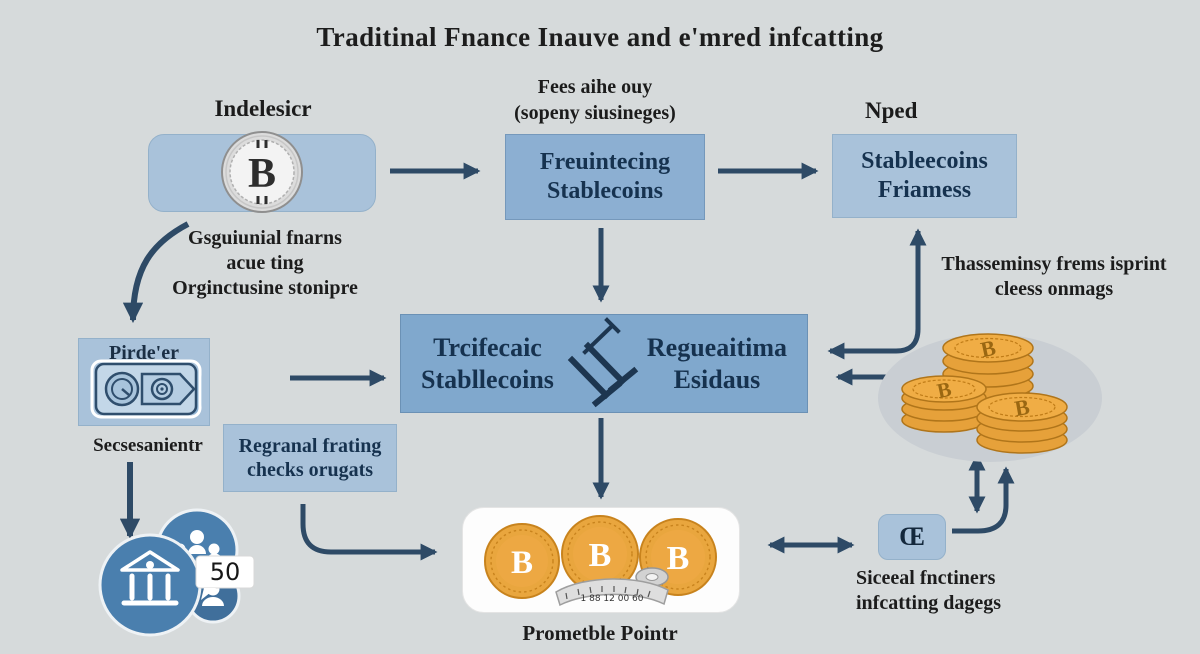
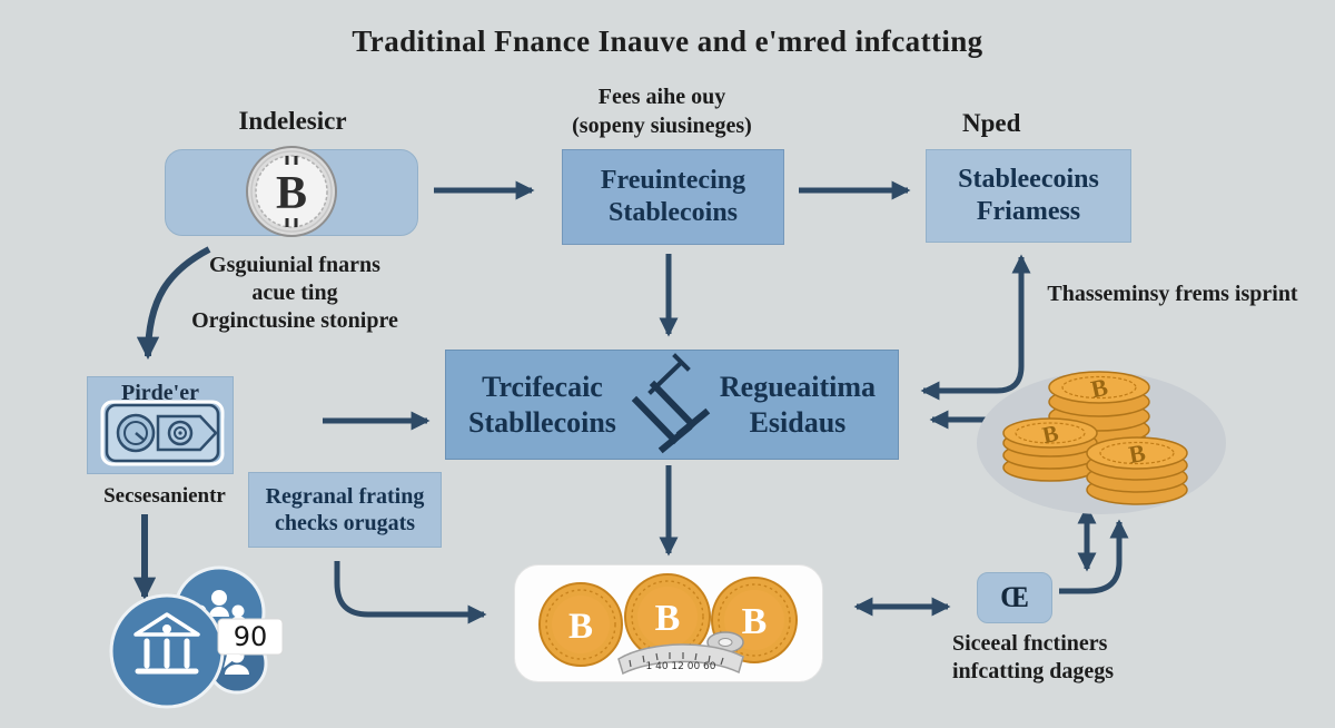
  Traditinal Fnance Inauve and e'mred infcatting
  Indelesicr
  Fees aihe ouy
  (sopeny siusineges)
  Nped
  Freuintecing
  Stablecoins
  Stableecoins
  Friamess
  Gsguiunial fnarns
  acue ting
  Orginctusine stonipre
  Pirde'er
  Secsesanientr
  Trcifecaic
  Stabllecoins
  Regueaitima
  Esidaus
  Regranal frating
  checks orugats
  Thasseminsy frems isprint
- cleess onmags
- Prometble Pointr
  Œ
  Siceeal fnctiners
  infcatting dagegs
  B
  B
  B
  B
- 1 88 12 00 60
+ 1 40 12 00 60
- 50
+ 90
